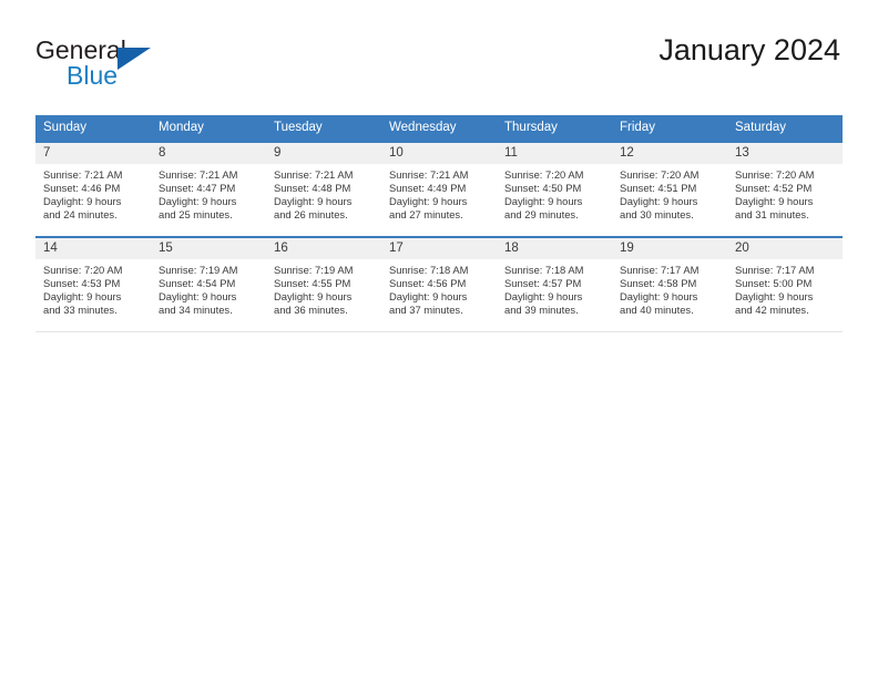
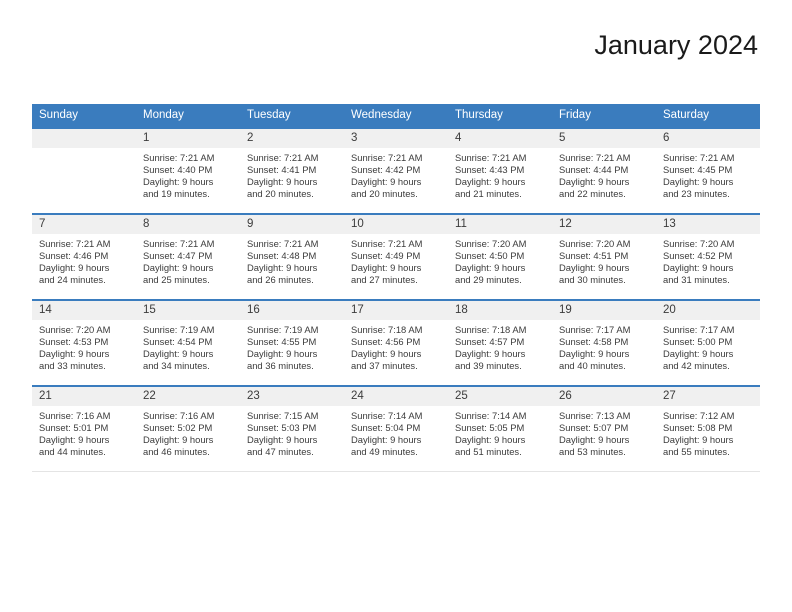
- General
- Blue
  January 2024
  Sunday	Monday	Tuesday	Wednesday	Thursday	Friday	Saturday
+ 	1Sunrise: 7:21 AMSunset: 4:40 PMDaylight: 9 hoursand 19 minutes.	2Sunrise: 7:21 AMSunset: 4:41 PMDaylight: 9 hoursand 20 minutes.	3Sunrise: 7:21 AMSunset: 4:42 PMDaylight: 9 hoursand 20 minutes.	4Sunrise: 7:21 AMSunset: 4:43 PMDaylight: 9 hoursand 21 minutes.	5Sunrise: 7:21 AMSunset: 4:44 PMDaylight: 9 hoursand 22 minutes.	6Sunrise: 7:21 AMSunset: 4:45 PMDaylight: 9 hoursand 23 minutes.
  7Sunrise: 7:21 AMSunset: 4:46 PMDaylight: 9 hoursand 24 minutes.	8Sunrise: 7:21 AMSunset: 4:47 PMDaylight: 9 hoursand 25 minutes.	9Sunrise: 7:21 AMSunset: 4:48 PMDaylight: 9 hoursand 26 minutes.	10Sunrise: 7:21 AMSunset: 4:49 PMDaylight: 9 hoursand 27 minutes.	11Sunrise: 7:20 AMSunset: 4:50 PMDaylight: 9 hoursand 29 minutes.	12Sunrise: 7:20 AMSunset: 4:51 PMDaylight: 9 hoursand 30 minutes.	13Sunrise: 7:20 AMSunset: 4:52 PMDaylight: 9 hoursand 31 minutes.
  14Sunrise: 7:20 AMSunset: 4:53 PMDaylight: 9 hoursand 33 minutes.	15Sunrise: 7:19 AMSunset: 4:54 PMDaylight: 9 hoursand 34 minutes.	16Sunrise: 7:19 AMSunset: 4:55 PMDaylight: 9 hoursand 36 minutes.	17Sunrise: 7:18 AMSunset: 4:56 PMDaylight: 9 hoursand 37 minutes.	18Sunrise: 7:18 AMSunset: 4:57 PMDaylight: 9 hoursand 39 minutes.	19Sunrise: 7:17 AMSunset: 4:58 PMDaylight: 9 hoursand 40 minutes.	20Sunrise: 7:17 AMSunset: 5:00 PMDaylight: 9 hoursand 42 minutes.
+ 21Sunrise: 7:16 AMSunset: 5:01 PMDaylight: 9 hoursand 44 minutes.	22Sunrise: 7:16 AMSunset: 5:02 PMDaylight: 9 hoursand 46 minutes.	23Sunrise: 7:15 AMSunset: 5:03 PMDaylight: 9 hoursand 47 minutes.	24Sunrise: 7:14 AMSunset: 5:04 PMDaylight: 9 hoursand 49 minutes.	25Sunrise: 7:14 AMSunset: 5:05 PMDaylight: 9 hoursand 51 minutes.	26Sunrise: 7:13 AMSunset: 5:07 PMDaylight: 9 hoursand 53 minutes.	27Sunrise: 7:12 AMSunset: 5:08 PMDaylight: 9 hoursand 55 minutes.
